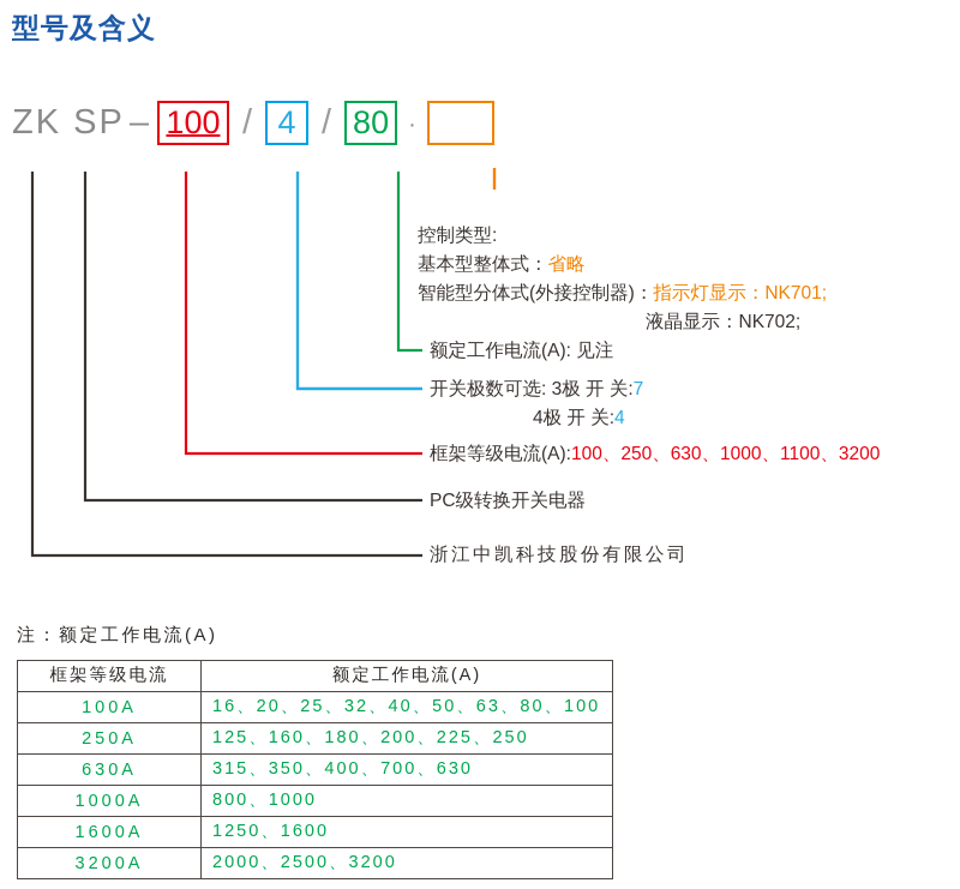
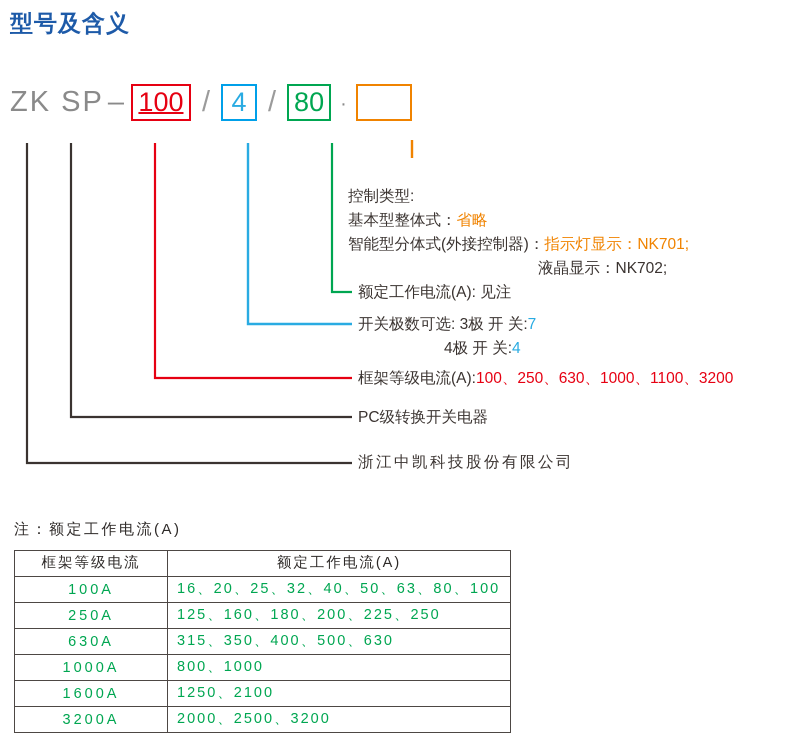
  型号及含义
  ZK SP
  –
  100
  /
  4
  /
  80
  ·
  控制类型:
  基本型整体式：省略
  智能型分体式(外接控制器)：指示灯显示：NK701;
  液晶显示：NK702;
  额定工作电流(A): 见注
  开关极数可选: 3极 开 关:7
  4极 开 关:4
  框架等级电流(A):100、250、630、1000、1100、3200
  PC级转换开关电器
  浙江中凯科技股份有限公司
  注：额定工作电流(A)
  框架等级电流	额定工作电流(A)
  100A	16、20、25、32、40、50、63、80、100
  250A	125、160、180、200、225、250
- 630A	315、350、400、700、630
+ 630A	315、350、400、500、630
  1000A	800、1000
- 1600A	1250、1600
+ 1600A	1250、2100
  3200A	2000、2500、3200
